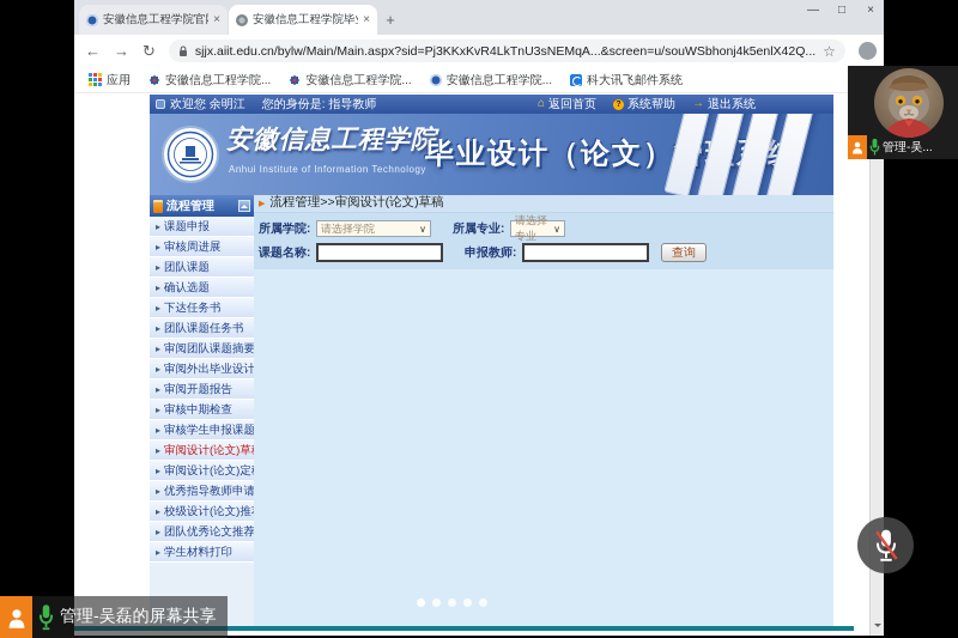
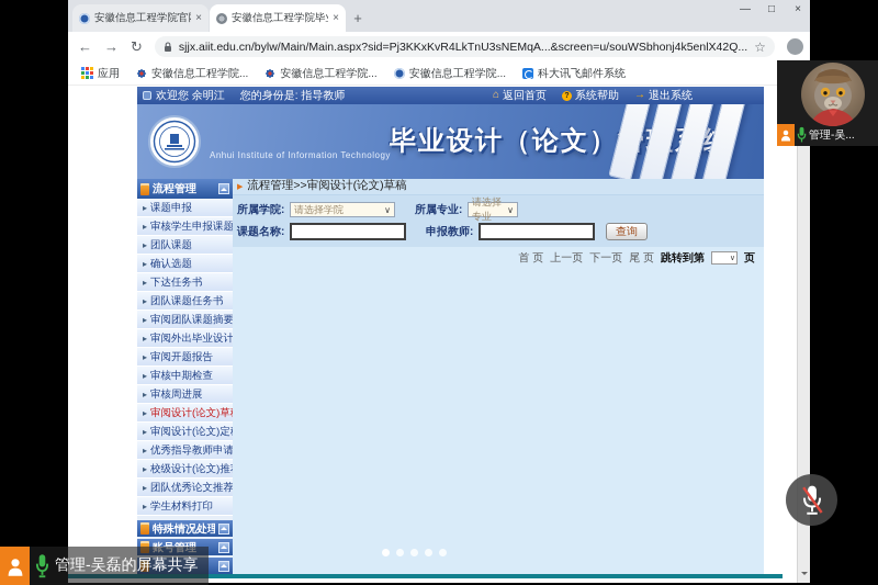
  ×
  ×
  +
  —
  □
  ×
  ←
  →
  ↻
  sjjx.aiit.edu.cn/bylw/Main/Main.aspx?sid=Pj3KKxKvR4LkTnU3sNEMqA...&screen=u/souWSbhonj4k5enlX42Q...
  ☆
  应用
  安徽信息工程学院...
  安徽信息工程学院...
  安徽信息工程学院...
  科大讯飞邮件系统
  欢迎您 余明江
  您的身份是: 指导教师
  ⌂
  返回首页
  系统帮助
  →
  退出系统
- 安徽信息工程学院
  Anhui Institute of Information Technology
  流程管理
  课题申报
- 审核周进展
+ 审核学生申报课题
  团队课题
  确认选题
  下达任务书
  团队课题任务书
  审阅团队课题摘要
  审阅外出毕业设计
  审阅开题报告
  审核中期检查
- 审核学生申报课题
+ 审核周进展
  审阅设计(论文)草
  审阅设计(论文)定
  优秀指导教师申请
  校级设计(论文)推
  团队优秀论文推荐
  学生材料打印
+ 特殊情况处理
+ 账号管理
  流程管理>>审阅设计(论文)草稿
  所属学院:
  请选择学院
  ∨
  所属专业:
  请选择专业
  ∨
  课题名称:
  申报教师:
  查询
+ 首 页
+ 上一页
+ 下一页
+ 尾 页
+ 跳转到第
+ 页
  管理-吴...
  管理-吴磊的屏幕共享
